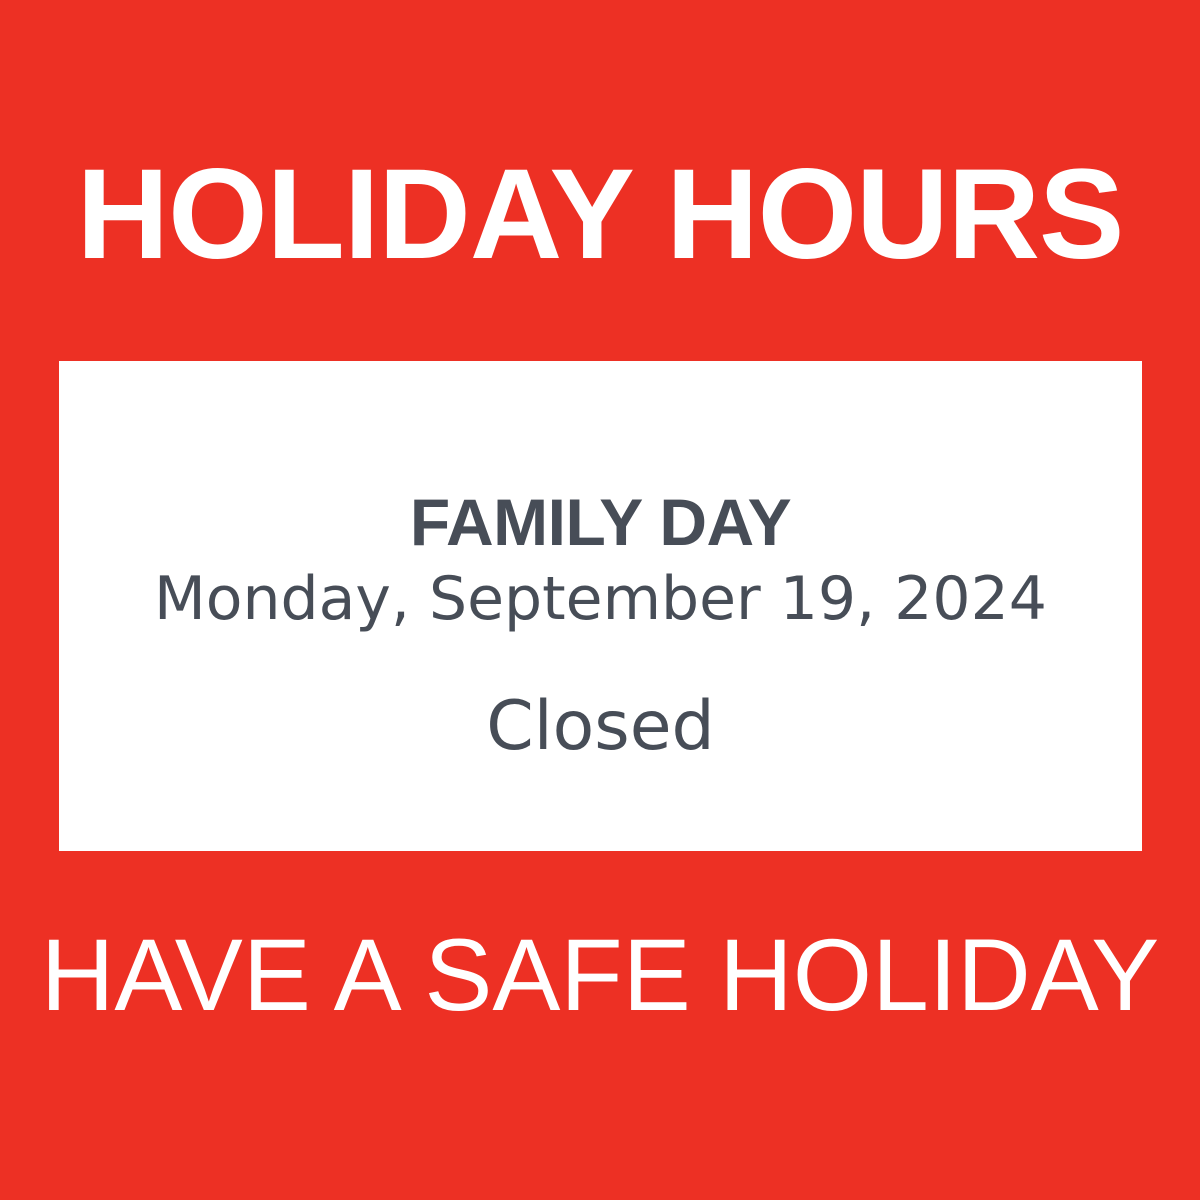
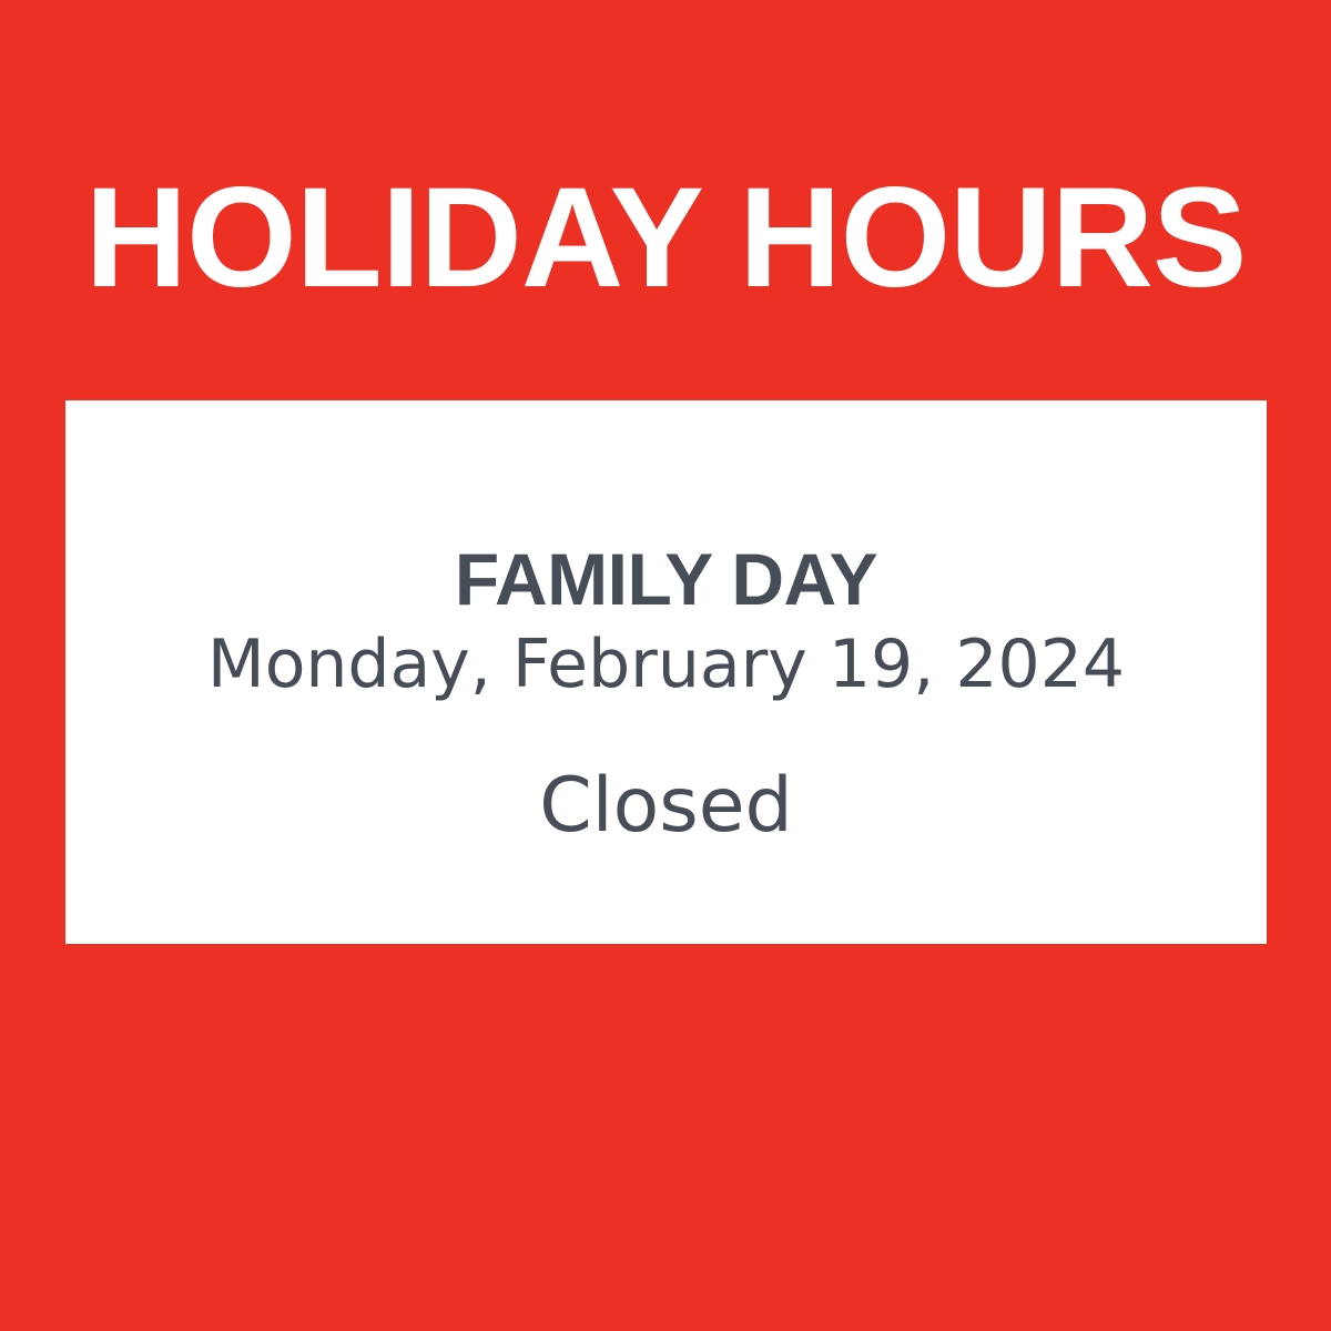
  HOLIDAY HOURS
  FAMILY DAY
- Monday, September 19, 2024
+ Monday, February 19, 2024
  Closed
- HAVE A SAFE HOLIDAY
